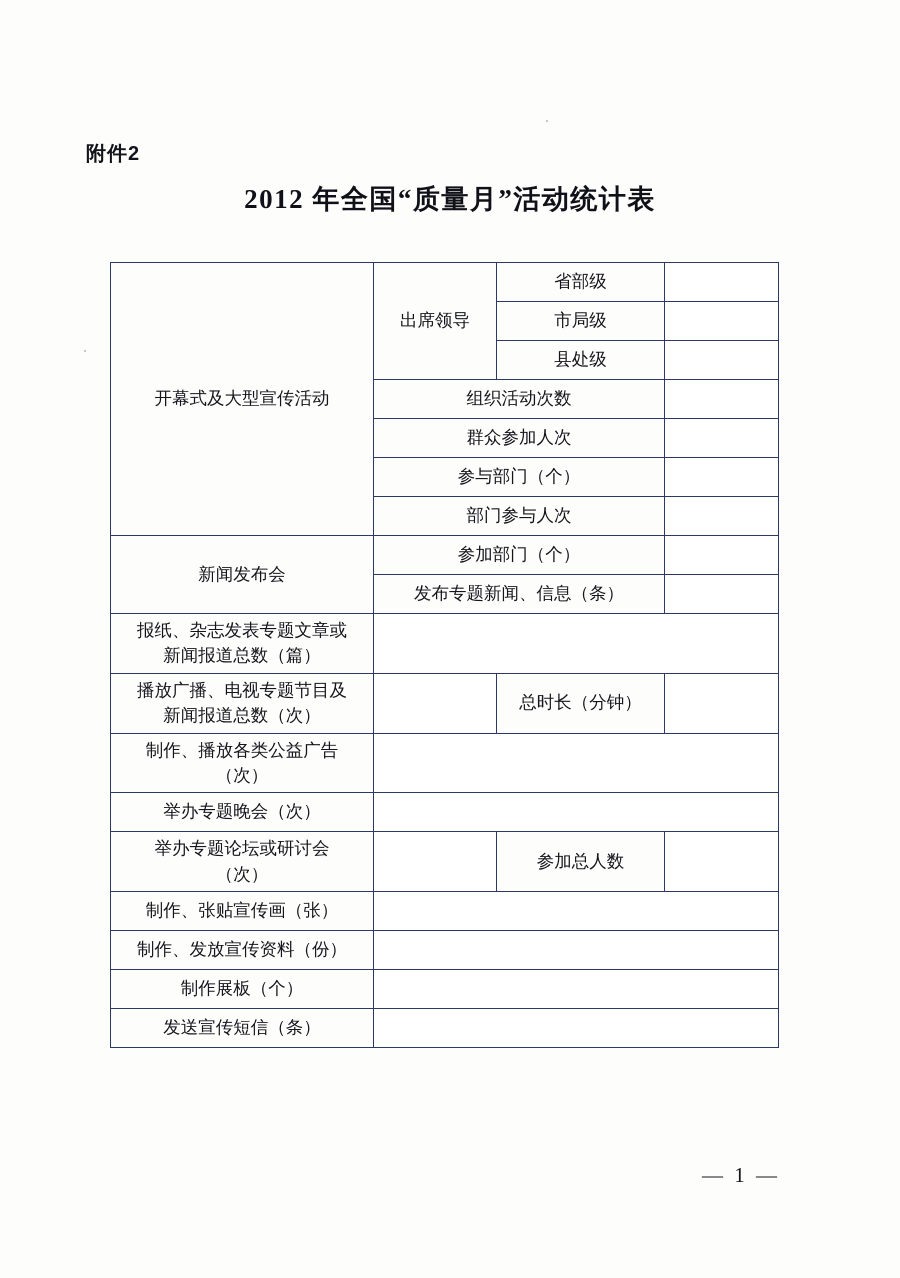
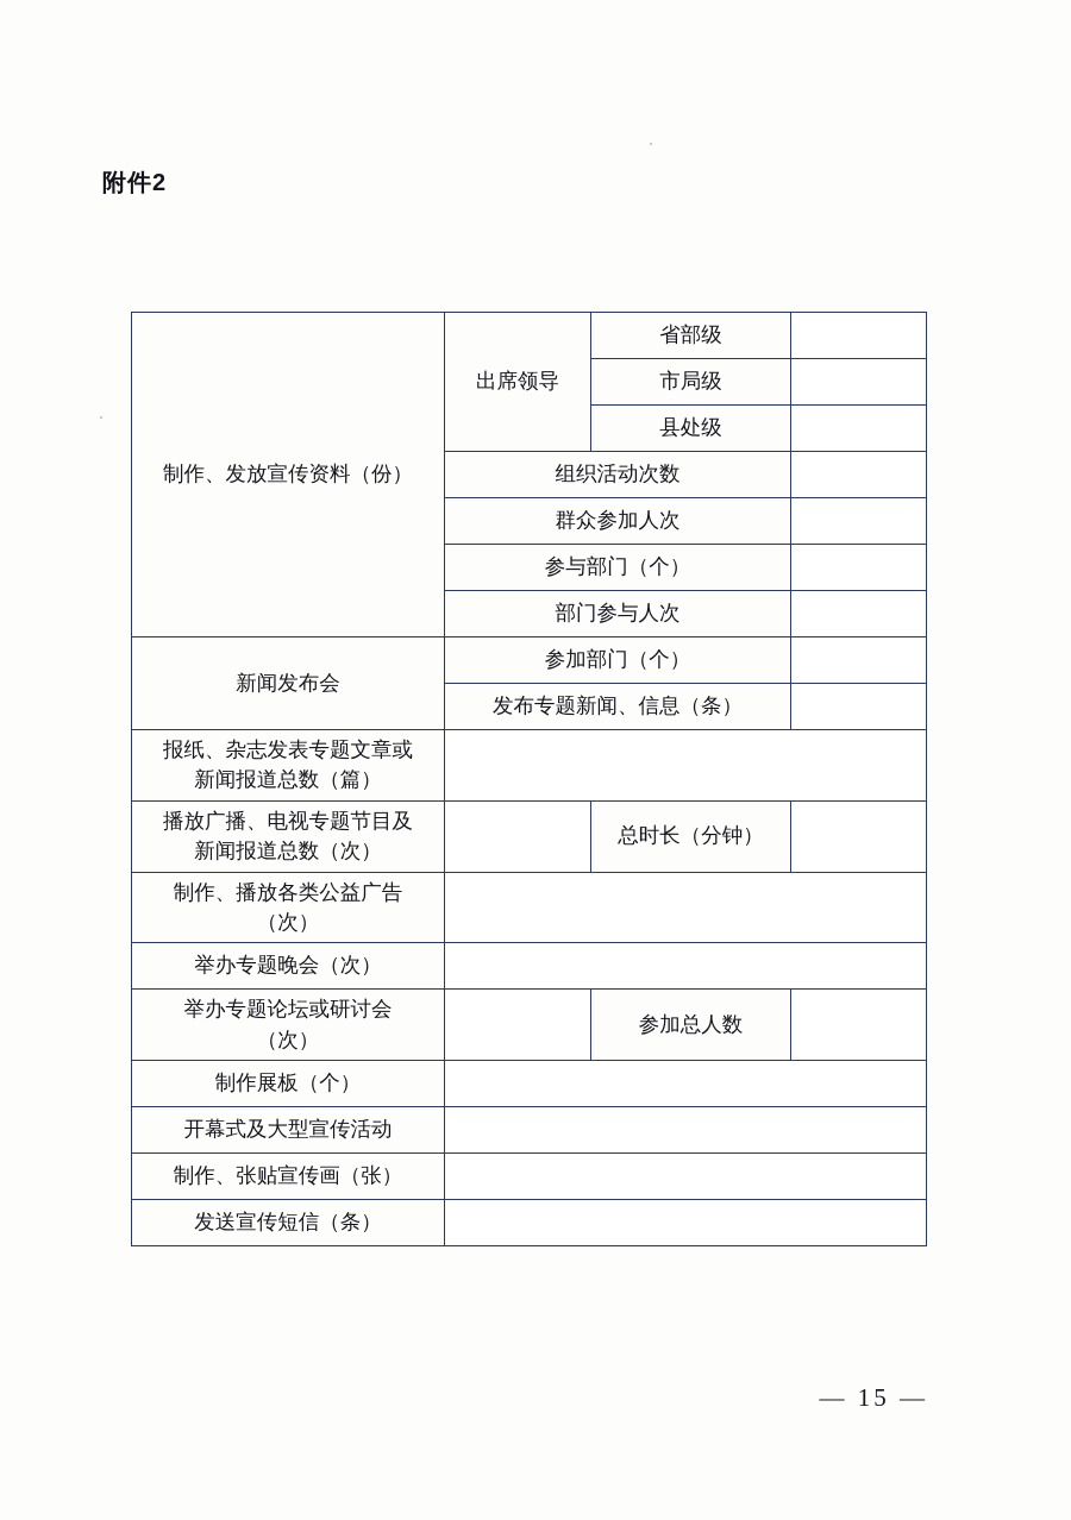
  附件2
- 2012 年全国“质量月”活动统计表
- 开幕式及大型宣传活动	出席领导	省部级
+ 制作、发放宣传资料（份）	出席领导	省部级
  市局级
  县处级
  组织活动次数
  群众参加人次
  参与部门（个）
  部门参与人次
  新闻发布会	参加部门（个）
  发布专题新闻、信息（条）
  报纸、杂志发表专题文章或 新闻报道总数（篇）
  播放广播、电视专题节目及 新闻报道总数（次）		总时长（分钟）
  制作、播放各类公益广告 （次）
  举办专题晚会（次）
  举办专题论坛或研讨会 （次）		参加总人数
- 制作、张贴宣传画（张）
+ 制作展板（个）
- 制作、发放宣传资料（份）
+ 开幕式及大型宣传活动
- 制作展板（个）
+ 制作、张贴宣传画（张）
  发送宣传短信（条）
- — 1 —
+ — 15 —
